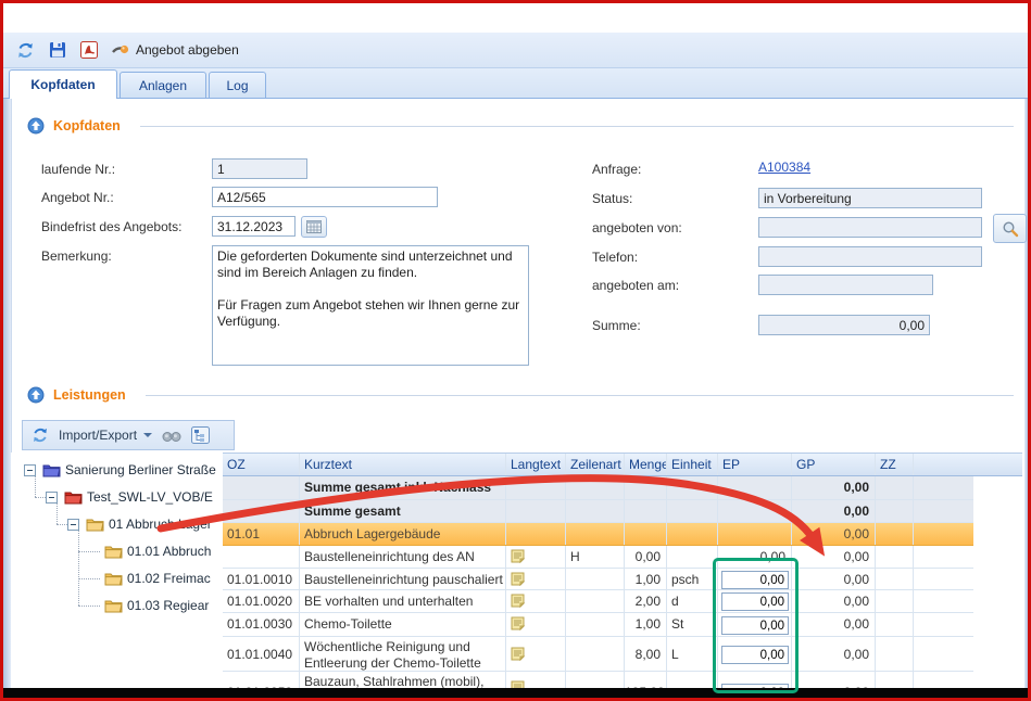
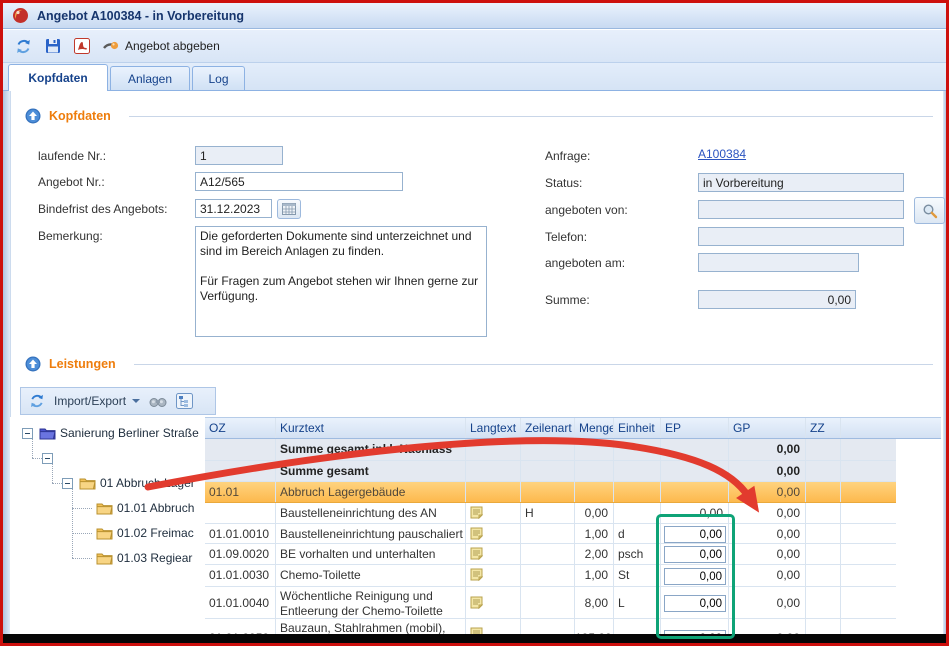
+ Angebot A100384 - in Vorbereitung
  Angebot abgeben
  Kopfdaten
  Anlagen
  Log
  Kopfdaten
  laufende Nr.:
  1
  Angebot Nr.:
  A12/565
  Bindefrist des Angebots:
  31.12.2023
  Bemerkung:
  Anfrage:
  A100384
  Status:
  in Vorbereitung
  angeboten von:
  Telefon:
  angeboten am:
  Summe:
  0,00
  Leistungen
  Import/Export
  Sanierung Berliner Straße
- Test_SWL-LV_VOB/E
  01.01 Abbruch
  01.02 Freimac
  01.03 Regiear
  OZ
  Kurztext
  Langtext
  Zeilenart
  Menge
  Einheit
  EP
  GP
  ZZ
  0,00
  Summe gesamt
  0,00
  01.01
  Abbruch Lagergebäude
  0,00
  Baustelleneinrichtung des AN
  H
  0,00
  0,00
  0,00
  01.01.0010
  Baustelleneinrichtung pauschaliert
  1,00
- psch
+ d
  0,00
  0,00
- 01.01.0020
+ 01.09.0020
  BE vorhalten und unterhalten
  2,00
- d
+ psch
  0,00
  0,00
  01.01.0030
  Chemo-Toilette
  1,00
  St
  0,00
  0,00
  01.01.0040
  Wöchentliche Reinigung und
  Entleerung der Chemo-Toilette
  8,00
  L
  0,00
  0,00
  Bauzaun, Stahlrahmen (mobil),
